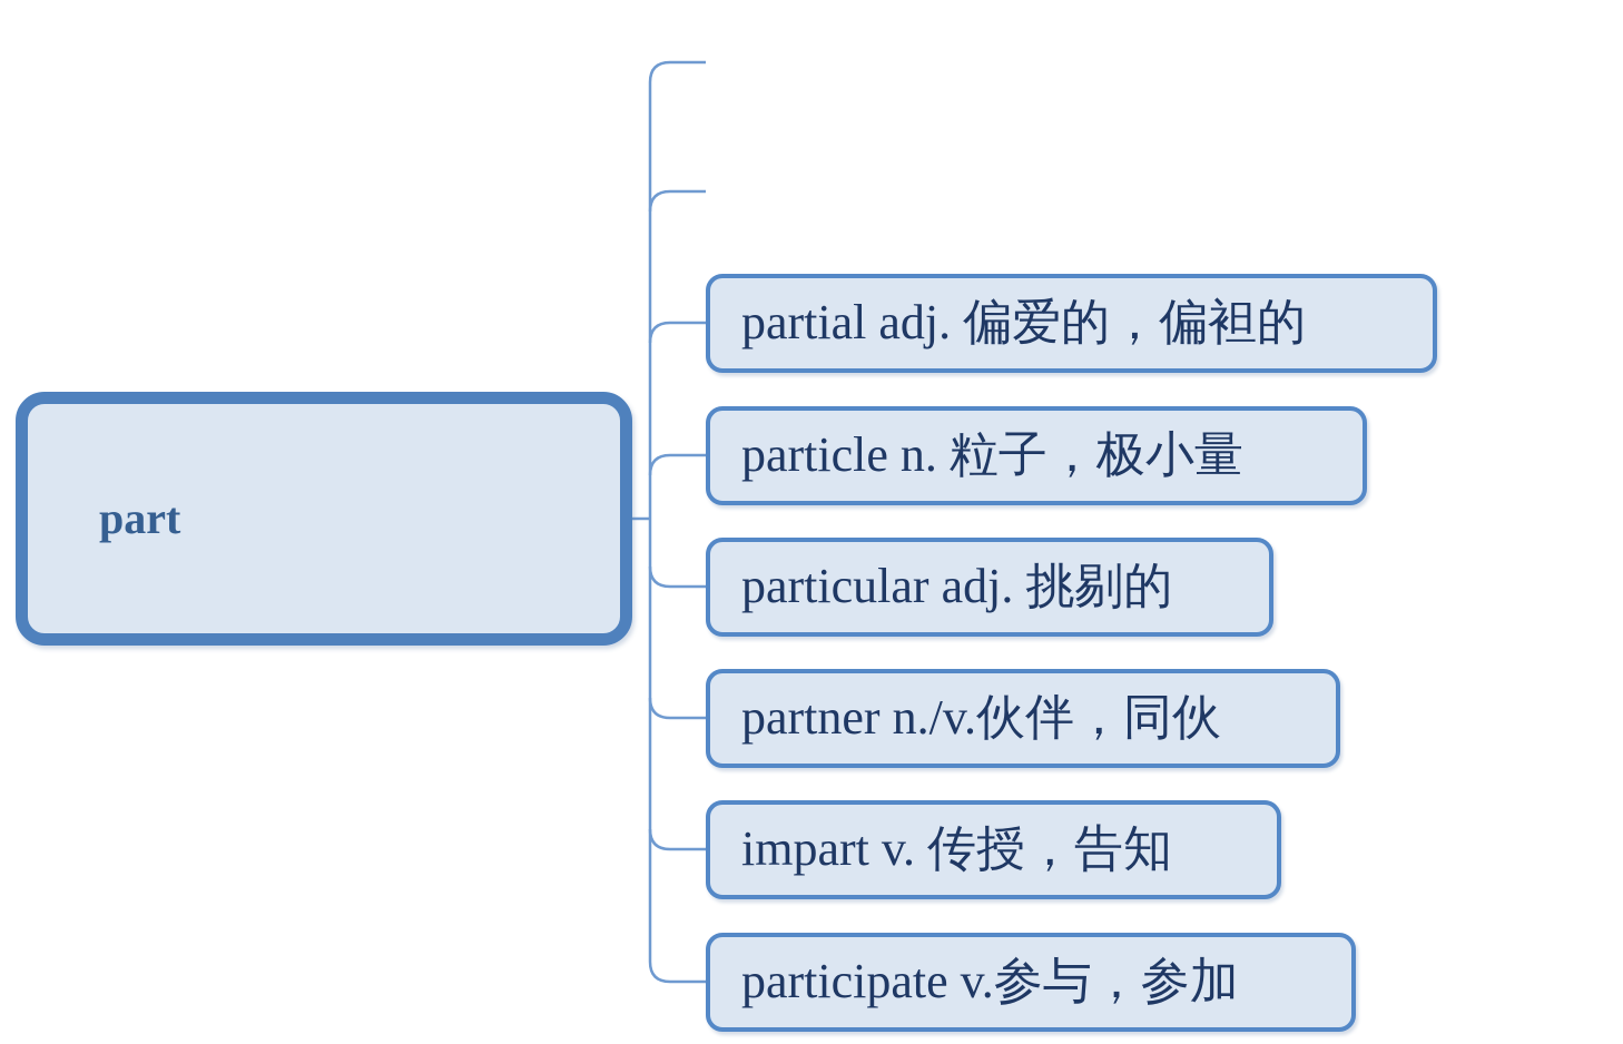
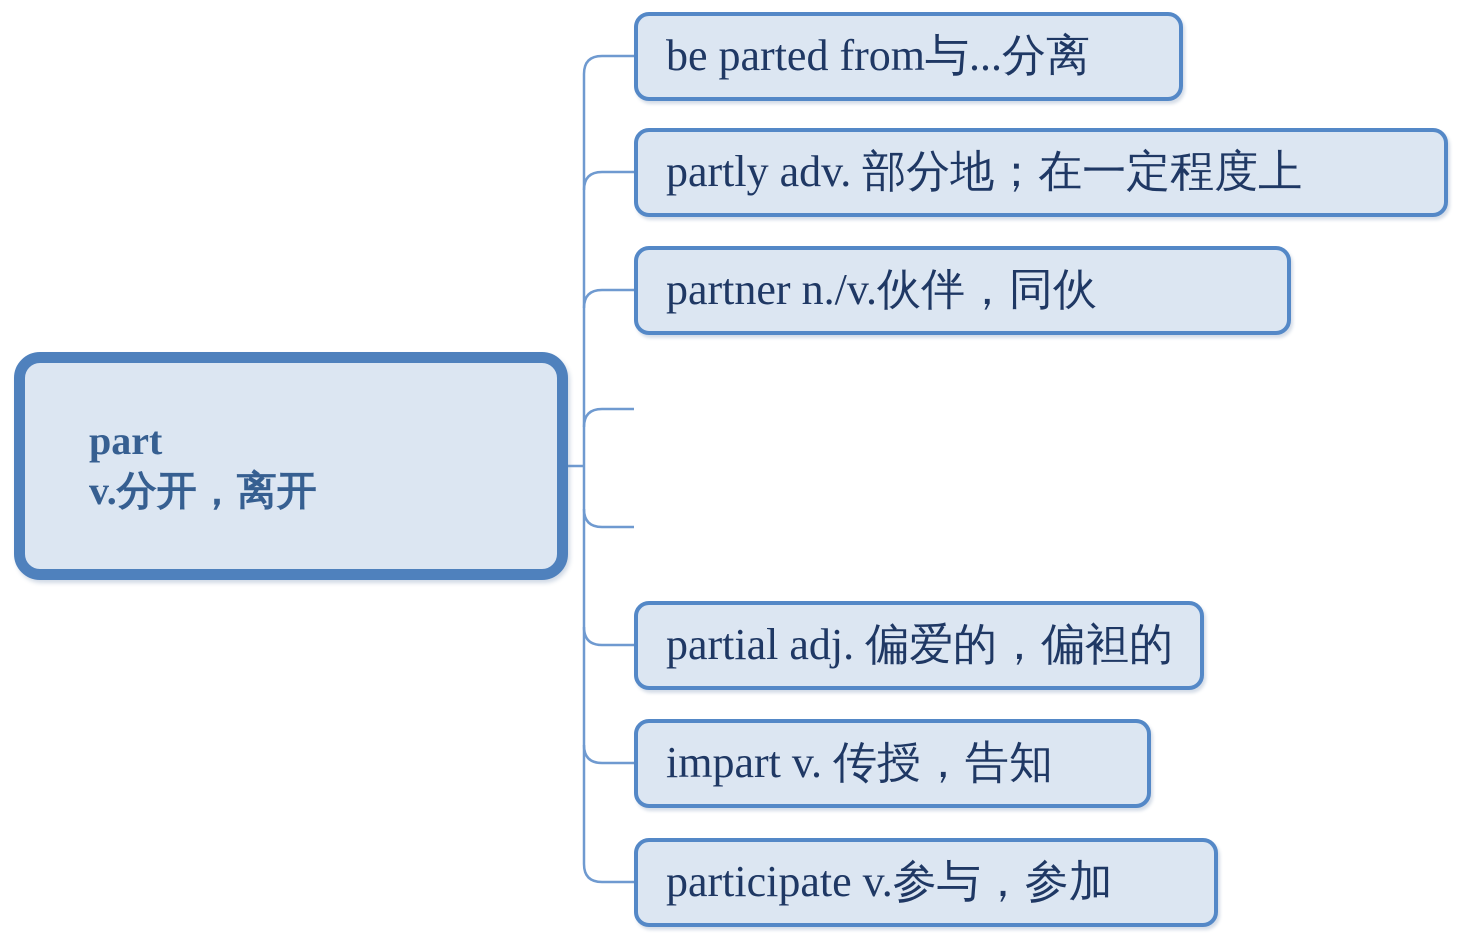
  part
+ v.分开，离开
+ be parted from与...分离
+ partly adv. 部分地；在一定程度上
- partial adj. 偏爱的，偏袒的
+ partner n./v.伙伴，同伙
- particle n. 粒子，极小量
- particular adj. 挑剔的
- partner n./v.伙伴，同伙
+ partial adj. 偏爱的，偏袒的
  impart v. 传授，告知
  participate v.参与，参加
